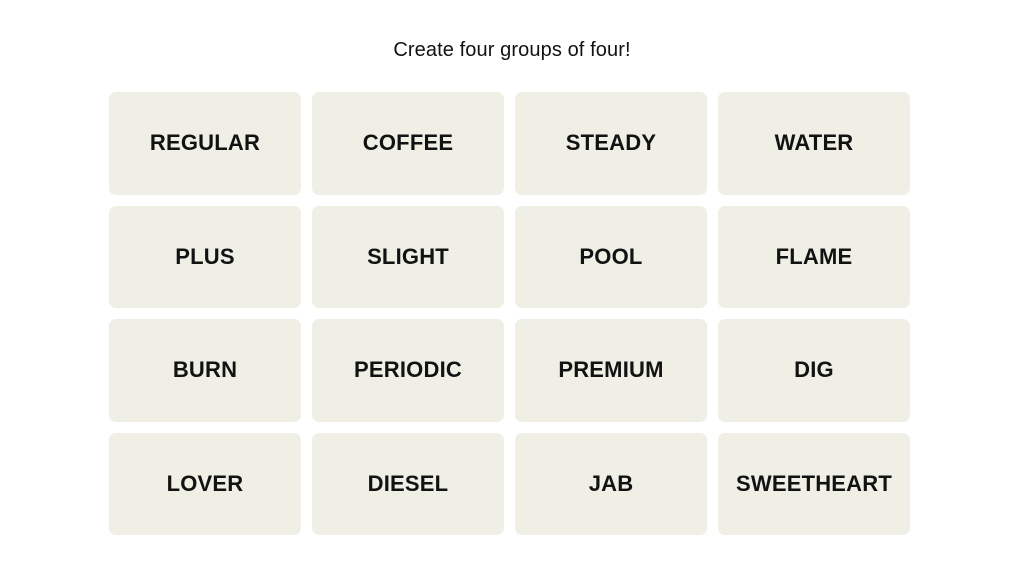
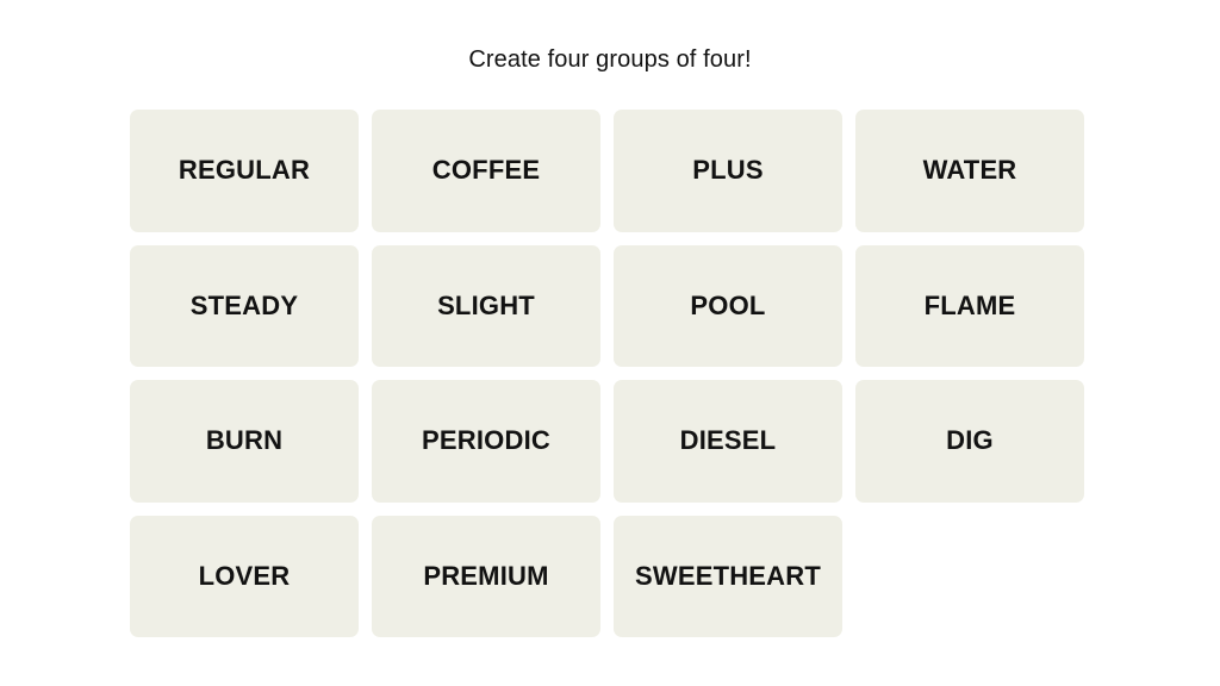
  Create four groups of four!
  REGULAR
  COFFEE
- STEADY
+ PLUS
  WATER
- PLUS
+ STEADY
  SLIGHT
  POOL
  FLAME
  BURN
  PERIODIC
- PREMIUM
+ DIESEL
  DIG
  LOVER
- DIESEL
+ PREMIUM
- JAB
  SWEETHEART
